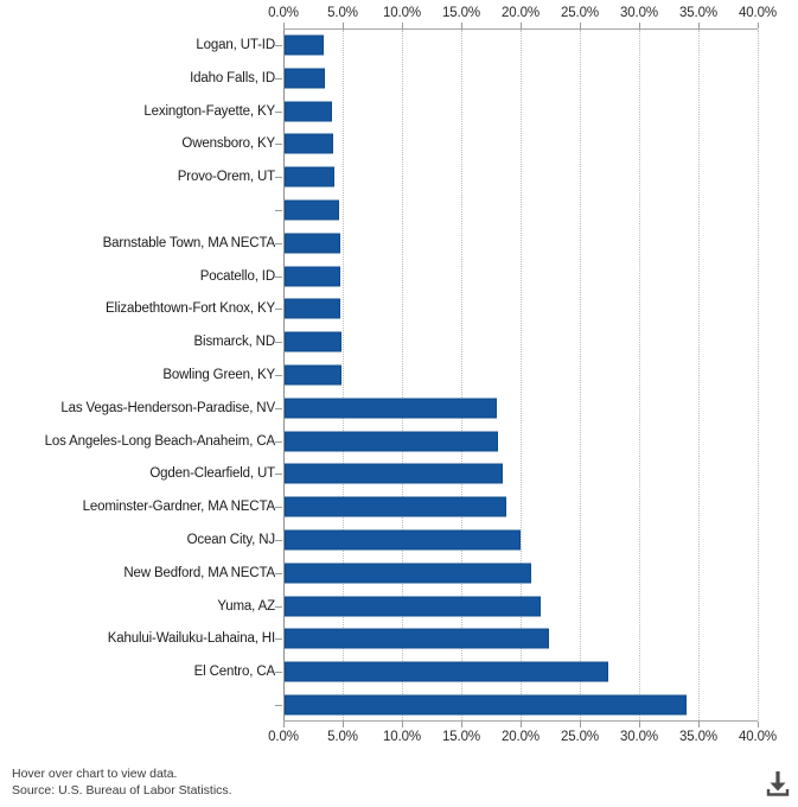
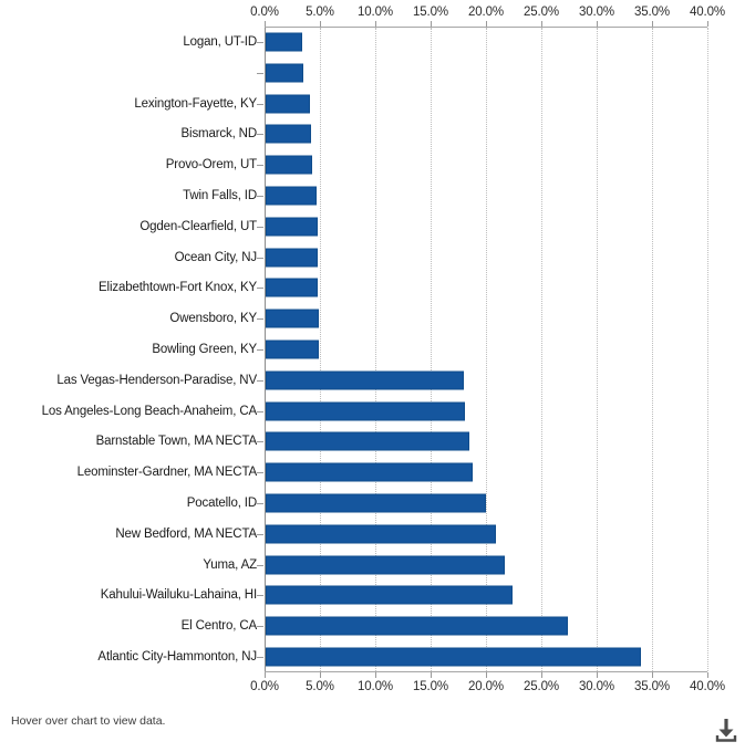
  0.0%
  5.0%
  10.0%
  15.0%
  20.0%
  25.0%
  30.0%
  35.0%
  40.0%
  0.0%
  5.0%
  10.0%
  15.0%
  20.0%
  25.0%
  30.0%
  35.0%
  40.0%
  Hover over chart to view data.
- Source: U.S. Bureau of Labor Statistics.
  Logan, UT-ID
- Idaho Falls, ID
  Lexington-Fayette, KY
- Owensboro, KY
+ Bismarck, ND
  Provo-Orem, UT
+ Twin Falls, ID
- Barnstable Town, MA NECTA
+ Ogden-Clearfield, UT
- Pocatello, ID
+ Ocean City, NJ
  Elizabethtown-Fort Knox, KY
- Bismarck, ND
+ Owensboro, KY
  Bowling Green, KY
  Las Vegas-Henderson-Paradise, NV
  Los Angeles-Long Beach-Anaheim, CA
- Ogden-Clearfield, UT
+ Barnstable Town, MA NECTA
  Leominster-Gardner, MA NECTA
- Ocean City, NJ
+ Pocatello, ID
  New Bedford, MA NECTA
  Yuma, AZ
  Kahului-Wailuku-Lahaina, HI
  El Centro, CA
+ Atlantic City-Hammonton, NJ
